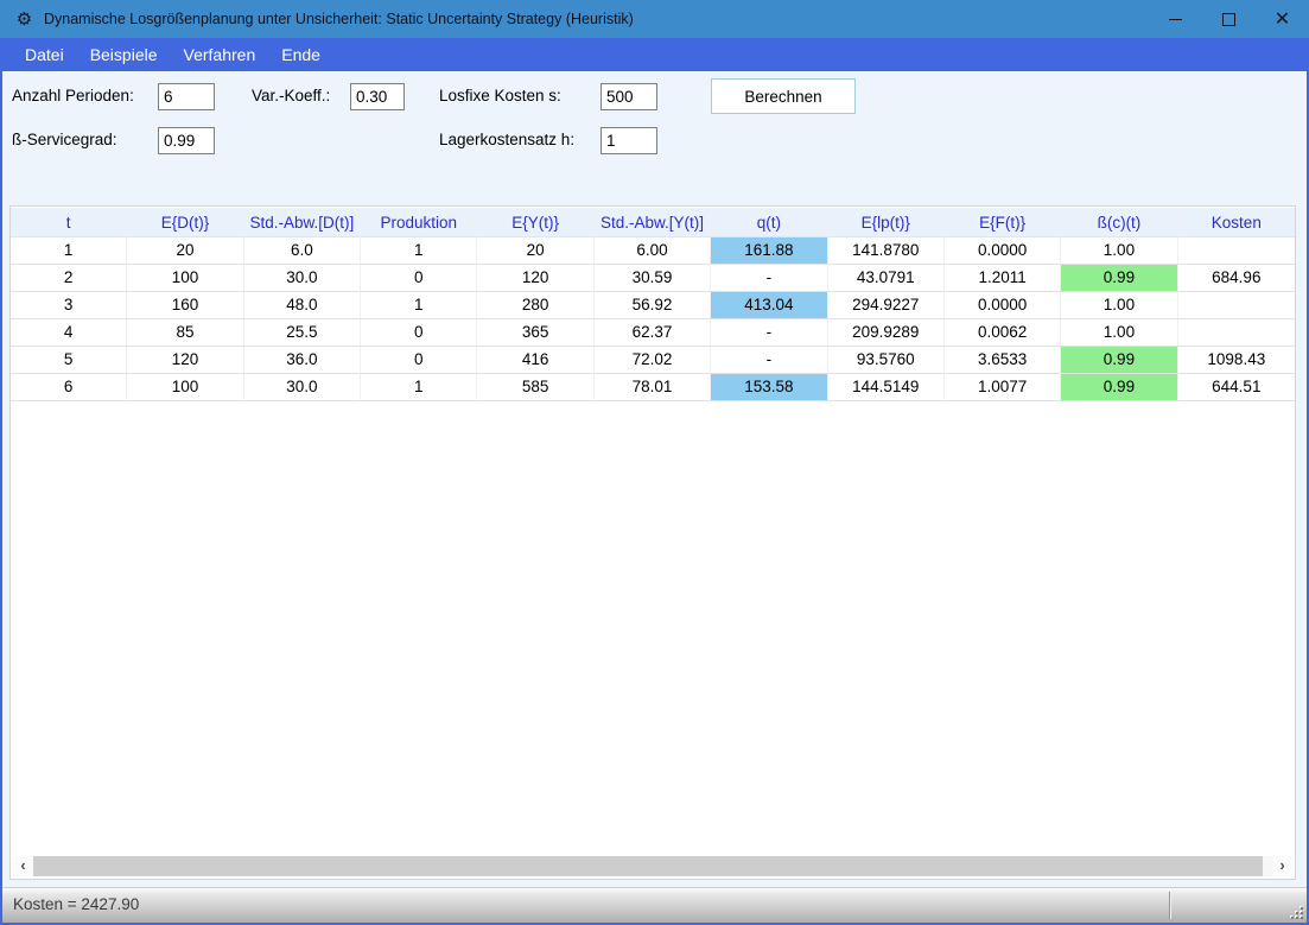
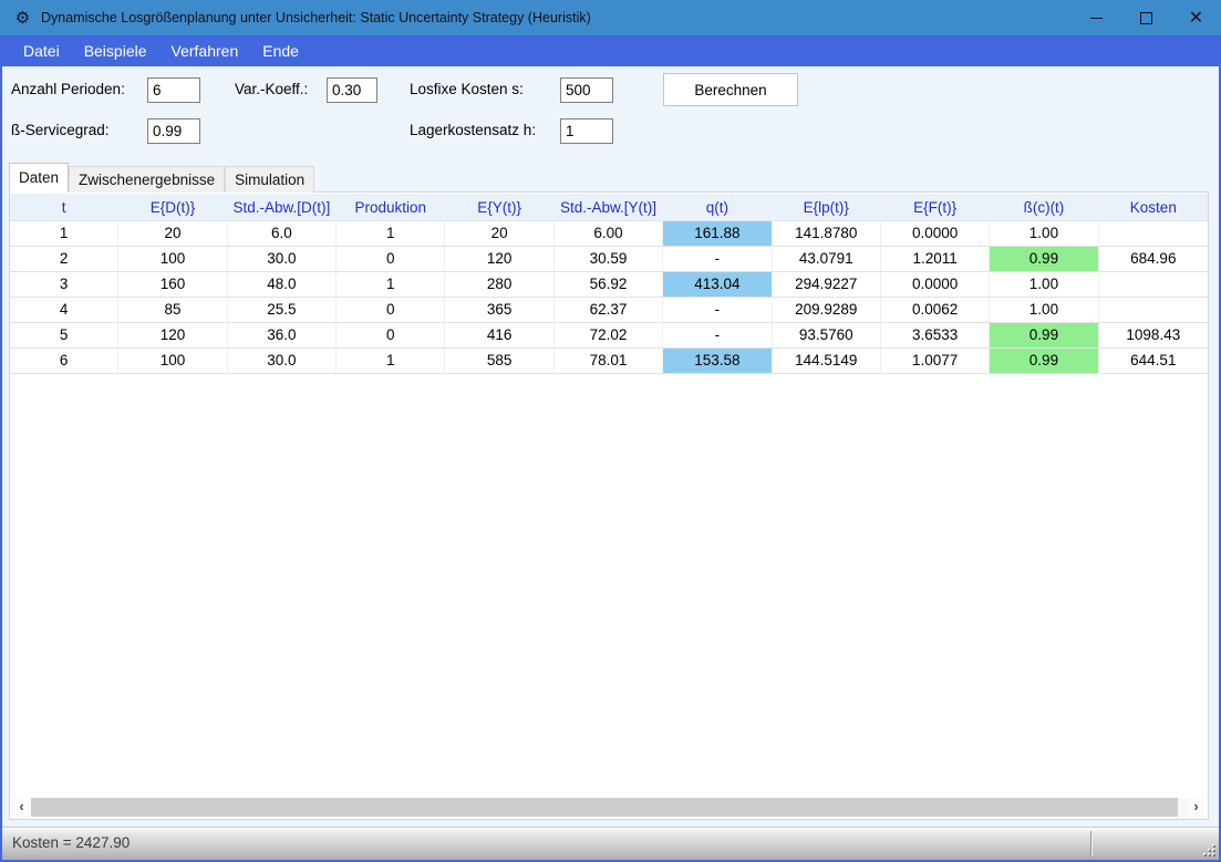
  ⚙
  Dynamische Losgrößenplanung unter Unsicherheit: Static Uncertainty Strategy (Heuristik)
  ✕
  Datei
  Beispiele
  Verfahren
  Ende
  Anzahl Perioden:
  6
  Var.-Koeff.:
  0.30
  Losfixe Kosten s:
  500
  Berechnen
  ß-Servicegrad:
  0.99
  Lagerkostensatz h:
  1
+ Daten
+ Zwischenergebnisse
+ Simulation
  t
  E{D(t)}
  Std.-Abw.[D(t)]
  Produktion
  E{Y(t)}
  Std.-Abw.[Y(t)]
  q(t)
  E{lp(t)}
  E{F(t)}
  ß(c)(t)
  Kosten
  1
  20
  6.0
  1
  20
  6.00
  161.88
  141.8780
  0.0000
  1.00
  2
  100
  30.0
  0
  120
  30.59
  -
  43.0791
  1.2011
  0.99
  684.96
  3
  160
  48.0
  1
  280
  56.92
  413.04
  294.9227
  0.0000
  1.00
  4
  85
  25.5
  0
  365
  62.37
  -
  209.9289
  0.0062
  1.00
  5
  120
  36.0
  0
  416
  72.02
  -
  93.5760
  3.6533
  0.99
  1098.43
  6
  100
  30.0
  1
  585
  78.01
  153.58
  144.5149
  1.0077
  0.99
  644.51
  ‹
  ›
  Kosten = 2427.90
